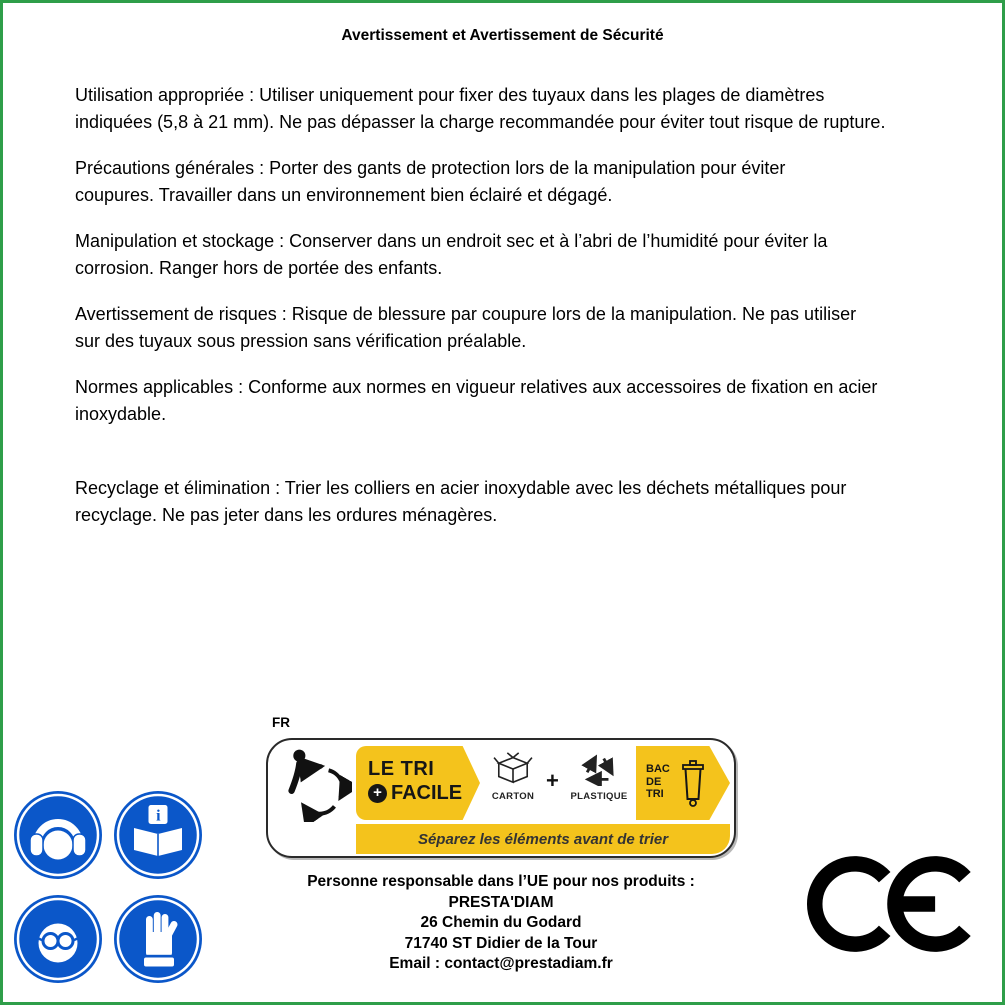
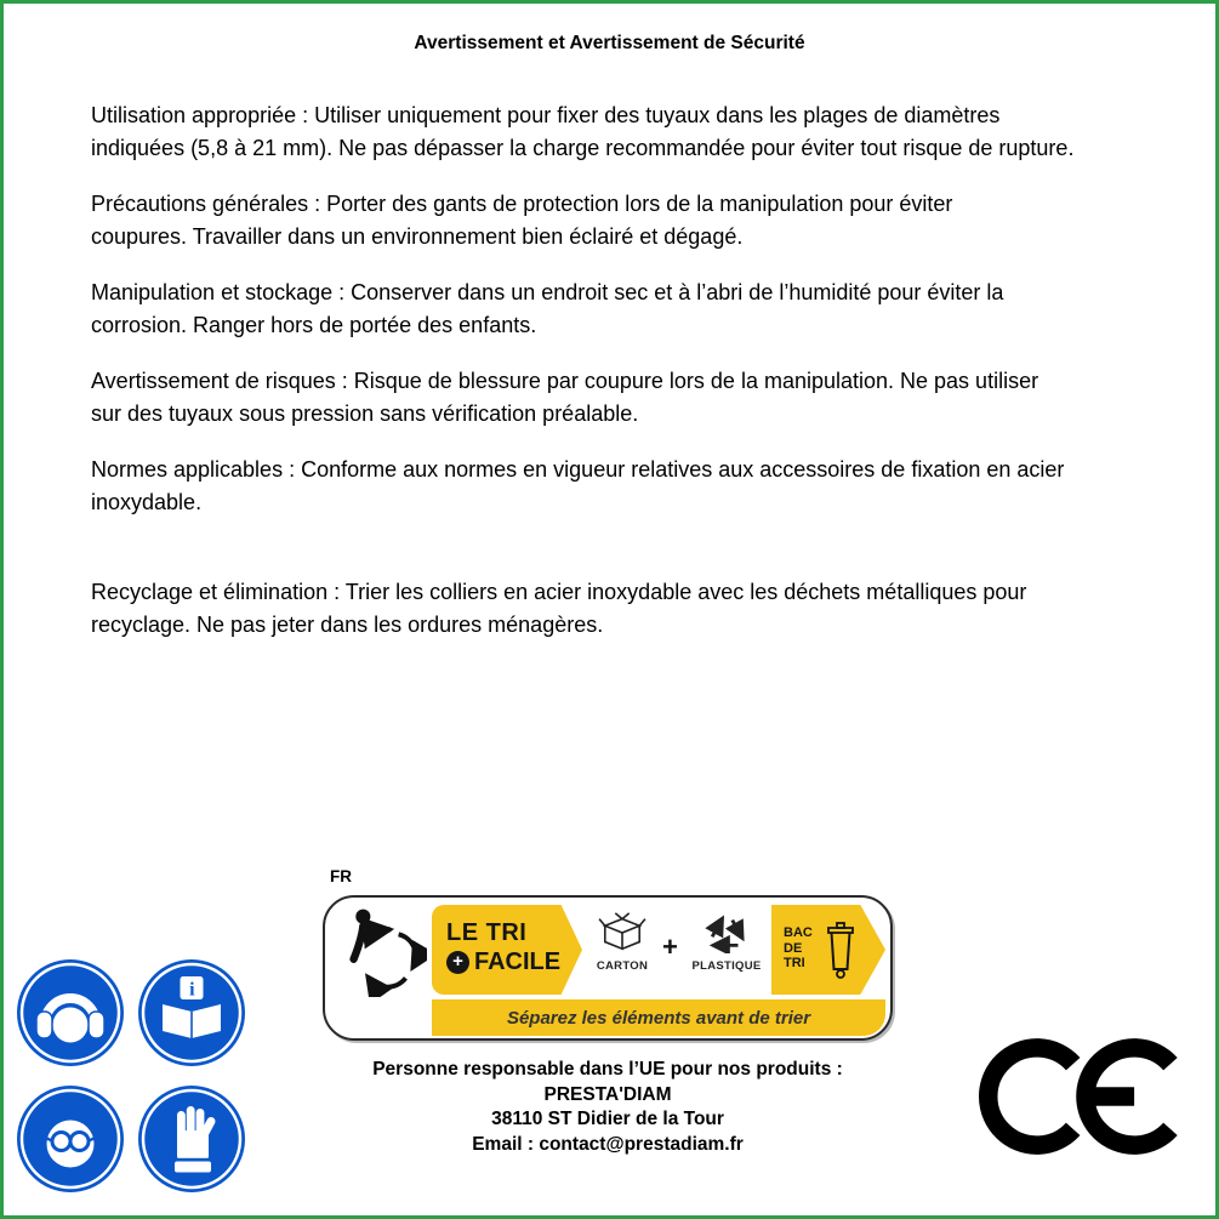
  Avertissement et Avertissement de Sécurité
  Utilisation appropriée : Utiliser uniquement pour fixer des tuyaux dans les plages de diamètres
  indiquées (5,8 à 21 mm). Ne pas dépasser la charge recommandée pour éviter tout risque de rupture.
  Précautions générales : Porter des gants de protection lors de la manipulation pour éviter
  coupures. Travailler dans un environnement bien éclairé et dégagé.
  Manipulation et stockage : Conserver dans un endroit sec et à l’abri de l’humidité pour éviter la
  corrosion. Ranger hors de portée des enfants.
  Avertissement de risques : Risque de blessure par coupure lors de la manipulation. Ne pas utiliser
  sur des tuyaux sous pression sans vérification préalable.
  Normes applicables : Conforme aux normes en vigueur relatives aux accessoires de fixation en acier
  inoxydable.
  Recyclage et élimination : Trier les colliers en acier inoxydable avec les déchets métalliques pour
  recyclage. Ne pas jeter dans les ordures ménagères.
  i
  FR
  LE TRI
  +
  FACILE
  CARTON
  +
  PLASTIQUE
  BAC
  DE
  TRI
  Séparez les éléments avant de trier
  Personne responsable dans l’UE pour nos produits :
  PRESTA'DIAM
- 26 Chemin du Godard
- 71740 ST Didier de la Tour
+ 38110 ST Didier de la Tour
  Email : contact@prestadiam.fr
